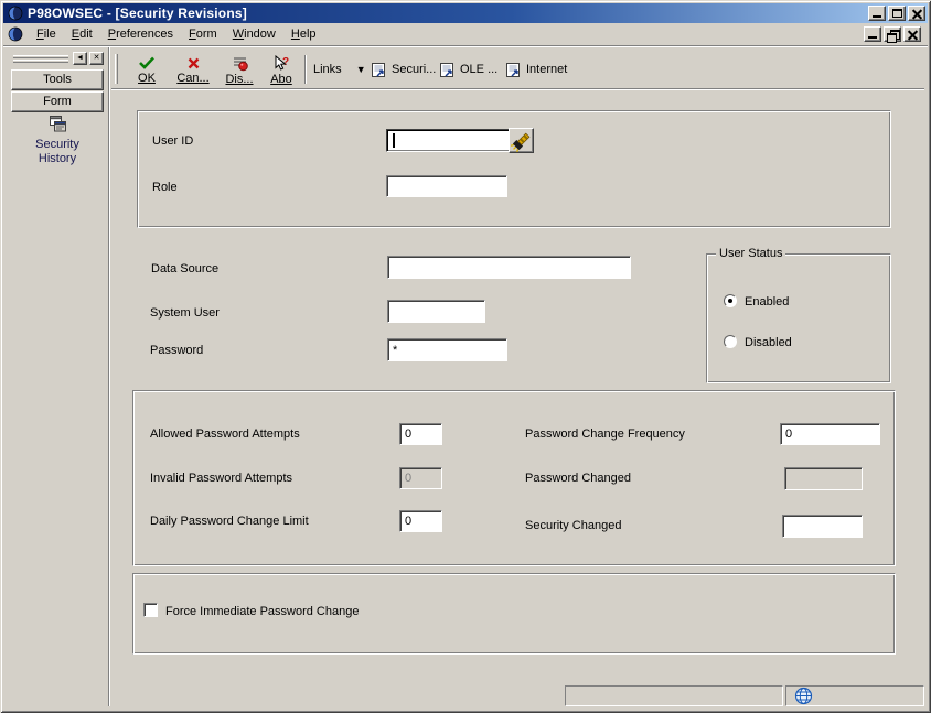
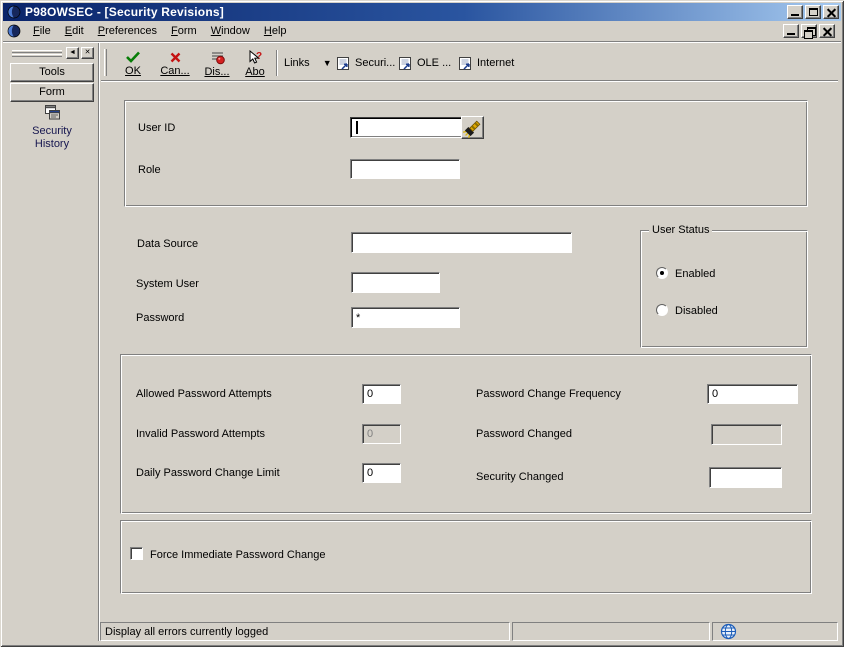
  P98OWSEC - [Security Revisions]
  File
  Edit
  Preferences
  Form
  Window
  Help
  Tools
  Form
  Security History
  OK
  Can...
  Dis...
  ?
  Abo
  Links
  ▼
  Securi...
  OLE ...
  Internet
  User ID
  Role
  Data Source
  System User
  Password
  *
  User Status
  Enabled
  Disabled
  Allowed Password Attempts
  0
  Invalid Password Attempts
  0
  Daily Password Change Limit
  0
  Password Change Frequency
  0
  Password Changed
  Security Changed
  Force Immediate Password Change
+ Display all errors currently logged
